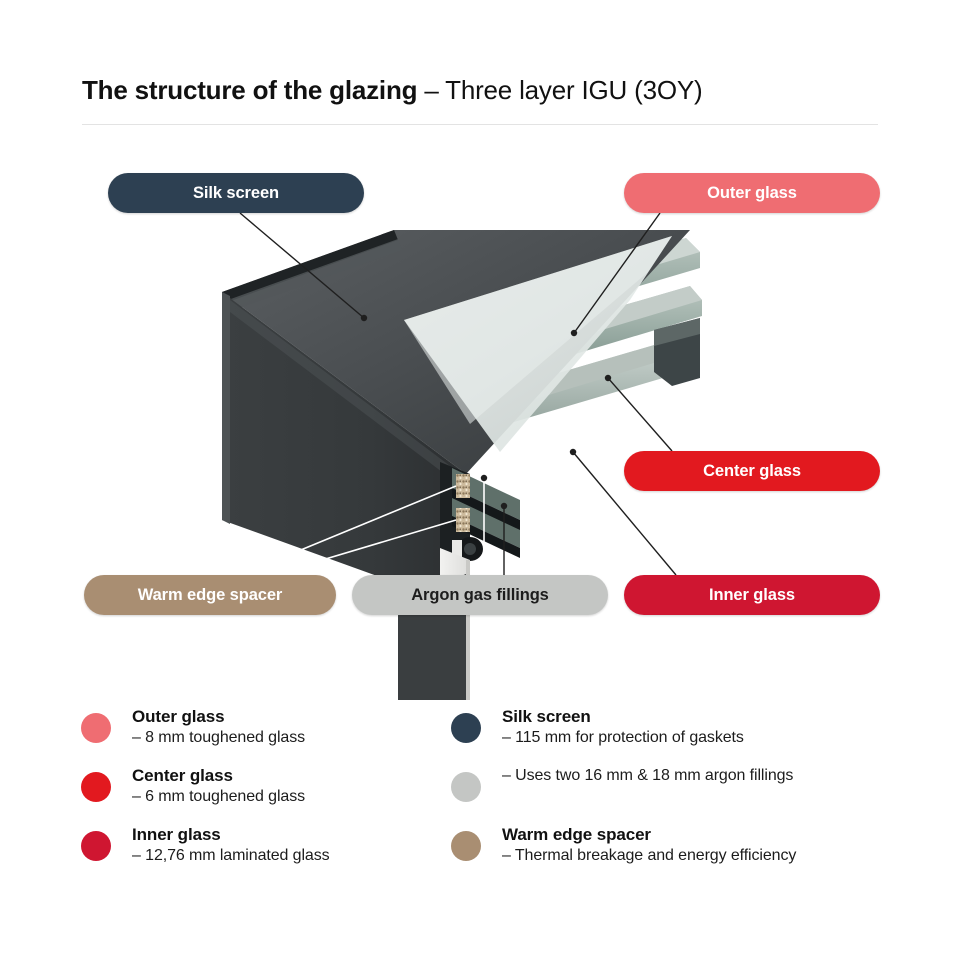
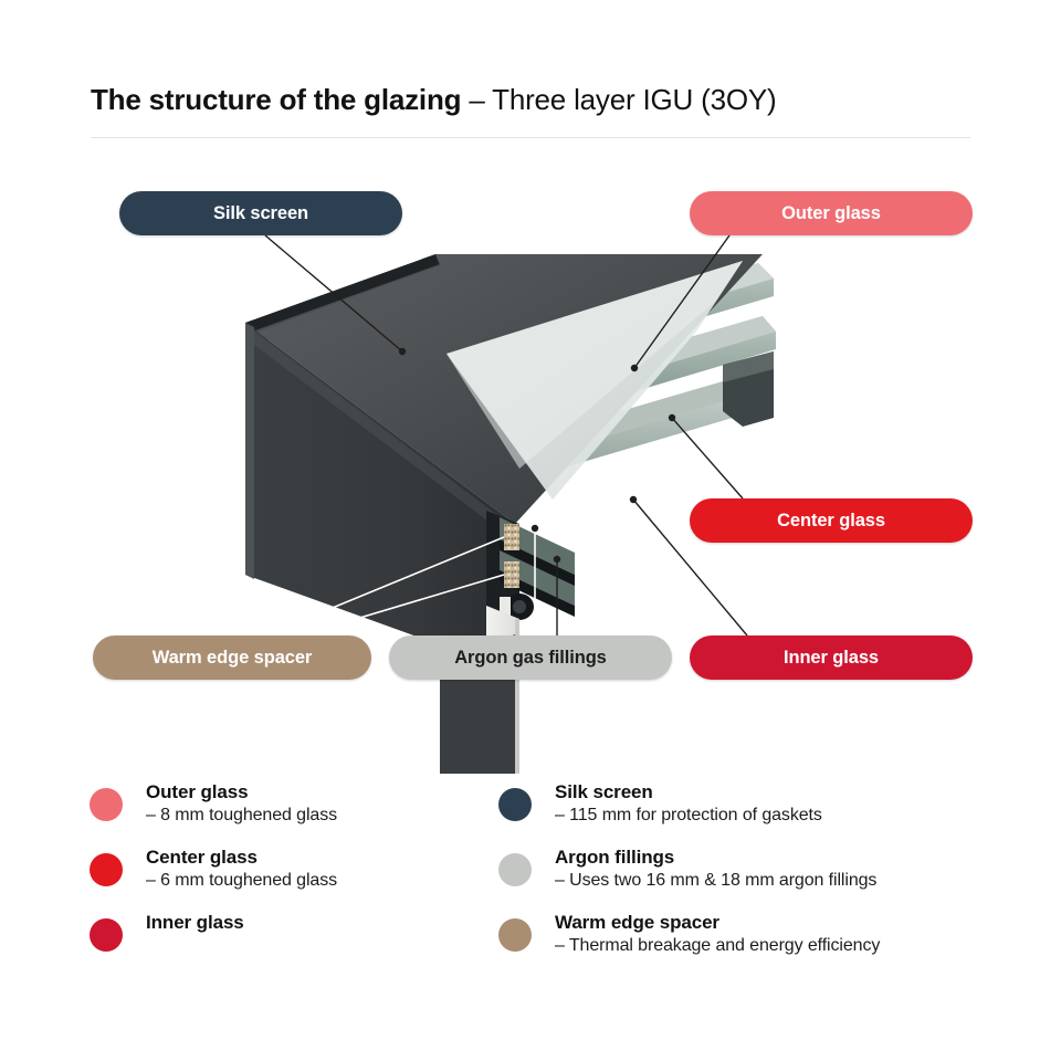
  The structure of the glazing – Three layer IGU (3OY)
  Silk screen
  Outer glass
  Center glass
  Inner glass
  Warm edge spacer
  Argon gas fillings
  Outer glass
  – 8 mm toughened glass
  Center glass
  – 6 mm toughened glass
  Inner glass
- – 12,76 mm laminated glass
  Silk screen
  – 115 mm for protection of gaskets
+ Argon fillings
  – Uses two 16 mm & 18 mm argon fillings
  Warm edge spacer
  – Thermal breakage and energy efficiency
